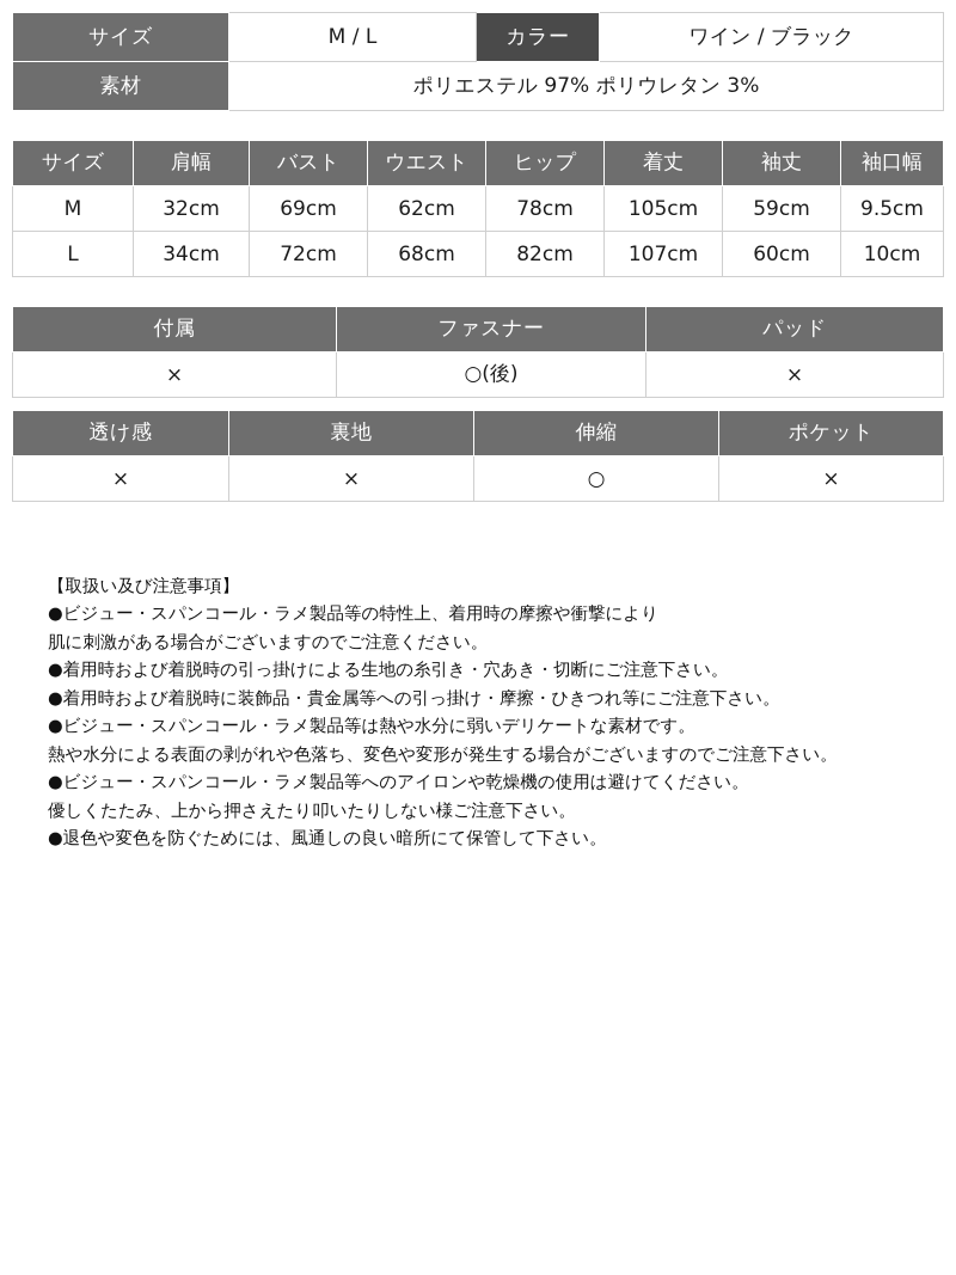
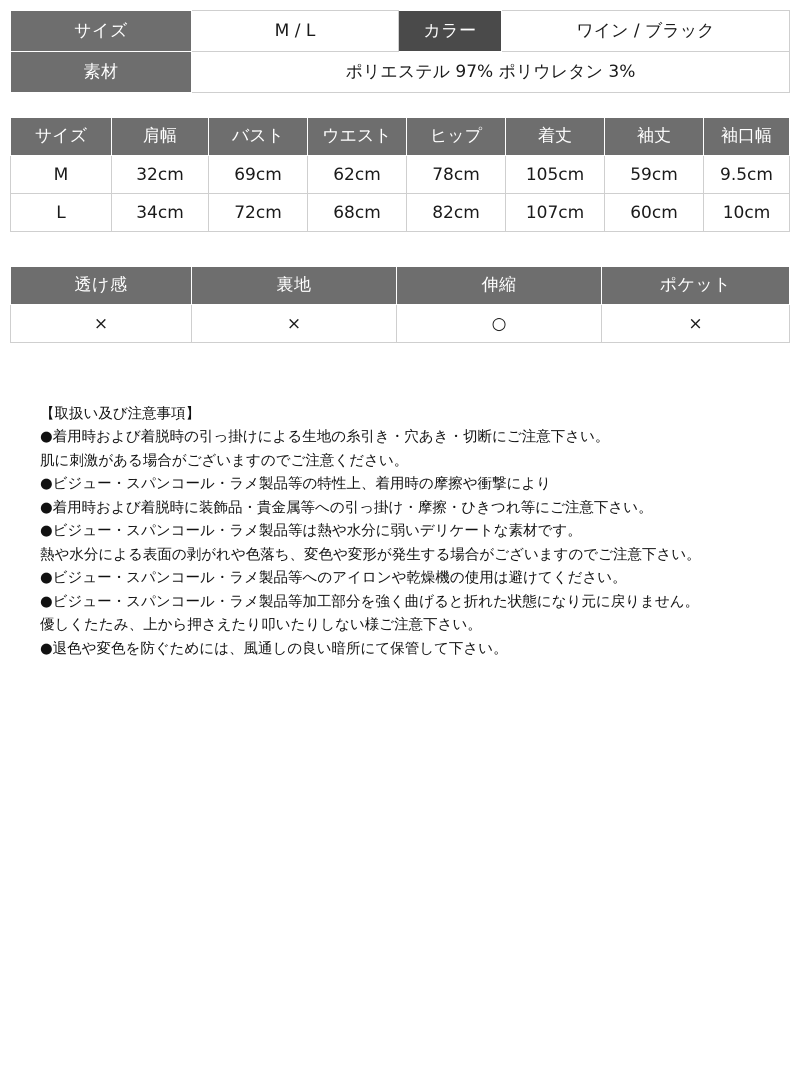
  サイズ	M / L	カラー	ワイン / ブラック
  素材	ポリエステル 97% ポリウレタン 3%
  サイズ	肩幅	バスト	ウエスト	ヒップ	着丈	袖丈	袖口幅
  M	32cm	69cm	62cm	78cm	105cm	59cm	9.5cm
  L	34cm	72cm	68cm	82cm	107cm	60cm	10cm
- 付属	ファスナー	パッド
- ×	○(後)	×
  透け感	裏地	伸縮	ポケット
  ×	×	○	×
  【取扱い及び注意事項】
- ●ビジュー・スパンコール・ラメ製品等の特性上、着用時の摩擦や衝撃により
+ ●着用時および着脱時の引っ掛けによる生地の糸引き・穴あき・切断にご注意下さい。
  肌に刺激がある場合がございますのでご注意ください。
- ●着用時および着脱時の引っ掛けによる生地の糸引き・穴あき・切断にご注意下さい。
+ ●ビジュー・スパンコール・ラメ製品等の特性上、着用時の摩擦や衝撃により
  ●着用時および着脱時に装飾品・貴金属等への引っ掛け・摩擦・ひきつれ等にご注意下さい。
  ●ビジュー・スパンコール・ラメ製品等は熱や水分に弱いデリケートな素材です。
  熱や水分による表面の剥がれや色落ち、変色や変形が発生する場合がございますのでご注意下さい。
  ●ビジュー・スパンコール・ラメ製品等へのアイロンや乾燥機の使用は避けてください。
+ ●ビジュー・スパンコール・ラメ製品等加工部分を強く曲げると折れた状態になり元に戻りません。
  優しくたたみ、上から押さえたり叩いたりしない様ご注意下さい。
  ●退色や変色を防ぐためには、風通しの良い暗所にて保管して下さい。
